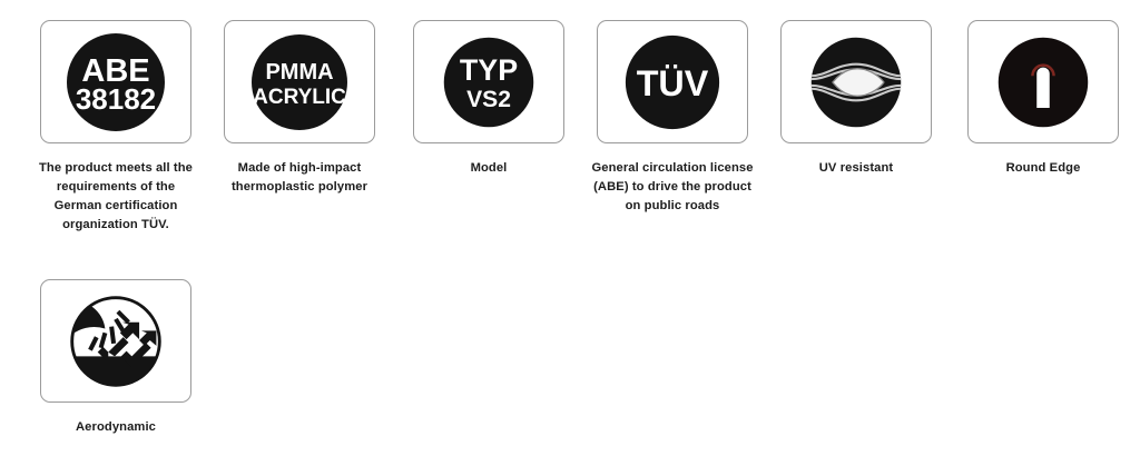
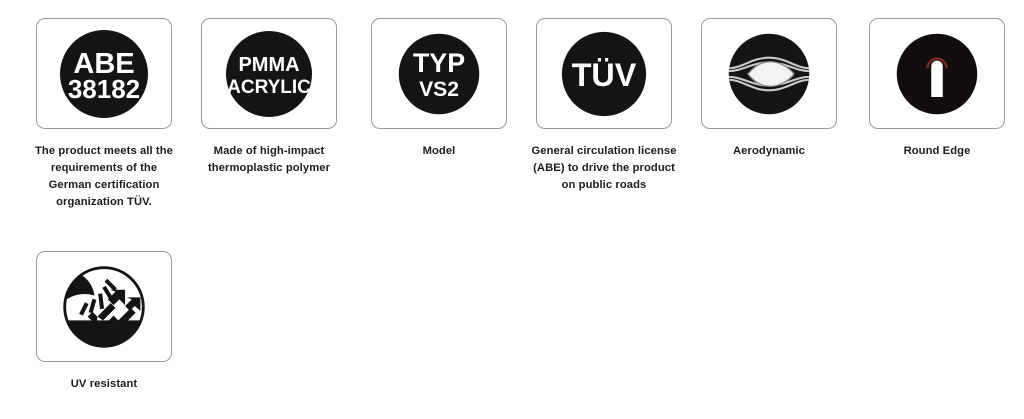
  ABE
  38182
  The product meets all the requirements of the German certification organization TÜV.
  PMMA
  ACRYLIC
  Made of high-impact thermoplastic polymer
  TYP
  VS2
  Model
  TÜV
  General circulation license (ABE) to drive the product on public roads
- UV resistant
+ Aerodynamic
  Round Edge
- Aerodynamic
+ UV resistant
